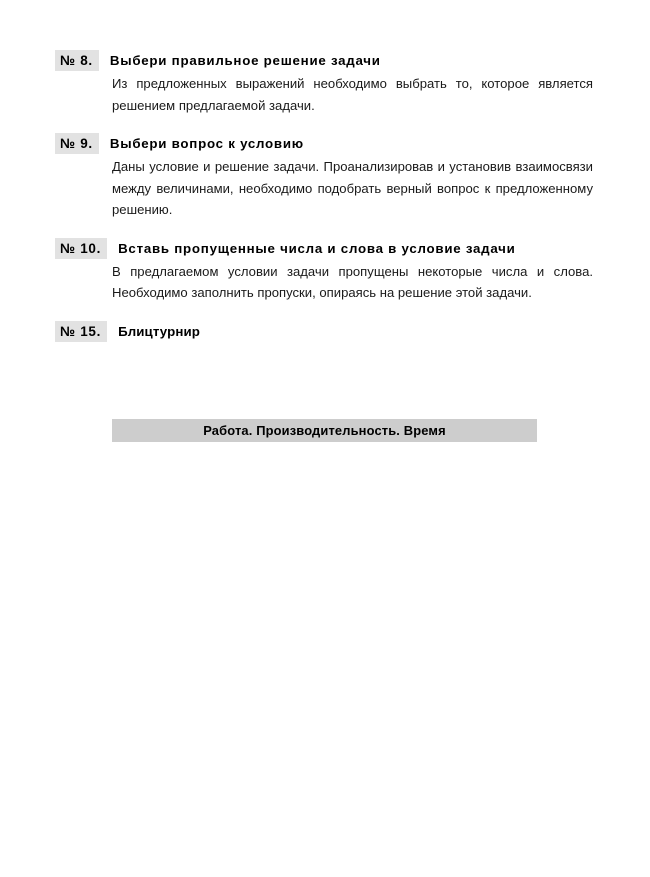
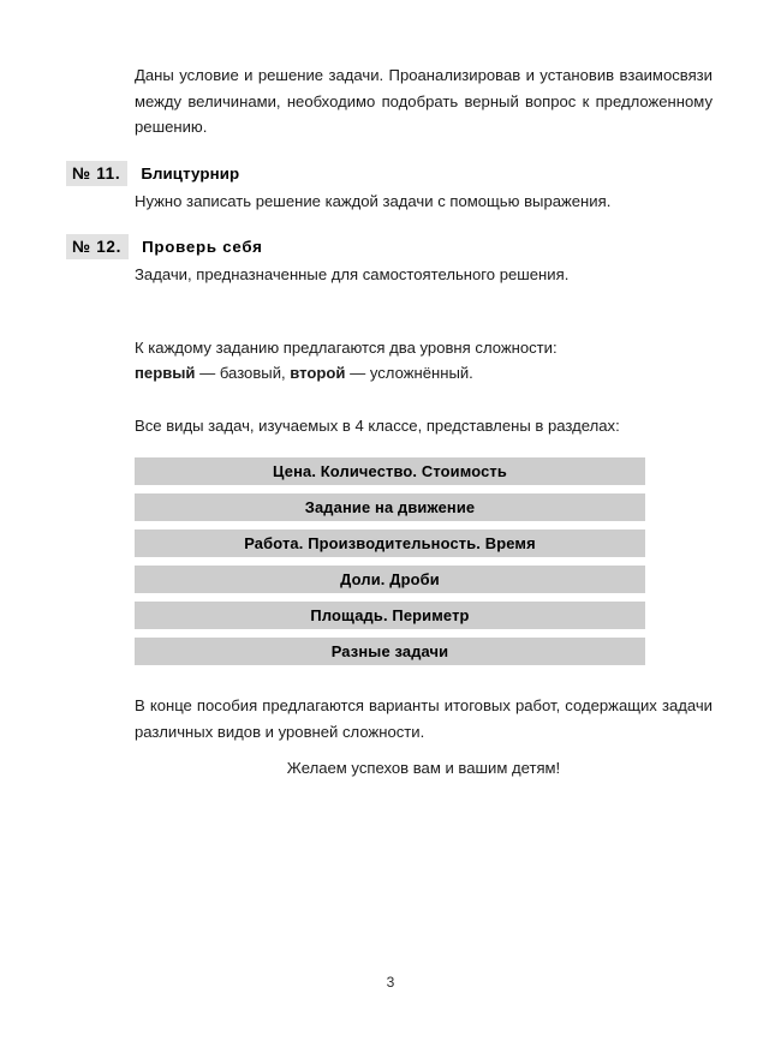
- № 8.
- Выбери правильное решение задачи
- Из предложенных выражений необходимо выбрать то, которое является решением предлагаемой задачи.
- № 9.
- Выбери вопрос к условию
  Даны условие и решение задачи. Проанализировав и установив взаимосвязи между величинами, необходимо подобрать верный вопрос к предложенному решению.
- № 10.
- Вставь пропущенные числа и слова в условие задачи
- В предлагаемом условии задачи пропущены некоторые числа и слова. Необходимо заполнить пропуски, опираясь на решение этой задачи.
- № 15.
+ № 11.
  Блицтурнир
+ Нужно записать решение каждой задачи с помощью выражения.
+ № 12.
+ Проверь себя
+ Задачи, предназначенные для самостоятельного решения.
+ К каждому заданию предлагаются два уровня сложности:
+ первый — базовый, второй — усложнённый.
+ Все виды задач, изучаемых в 4 классе, представлены в разделах:
+ Цена. Количество. Стоимость
+ Задание на движение
  Работа. Производительность. Время
+ Доли. Дроби
+ Площадь. Периметр
+ Разные задачи
+ В конце пособия предлагаются варианты итоговых работ, содержащих задачи различных видов и уровней сложности.
+ Желаем успехов вам и вашим детям!
+ 3
